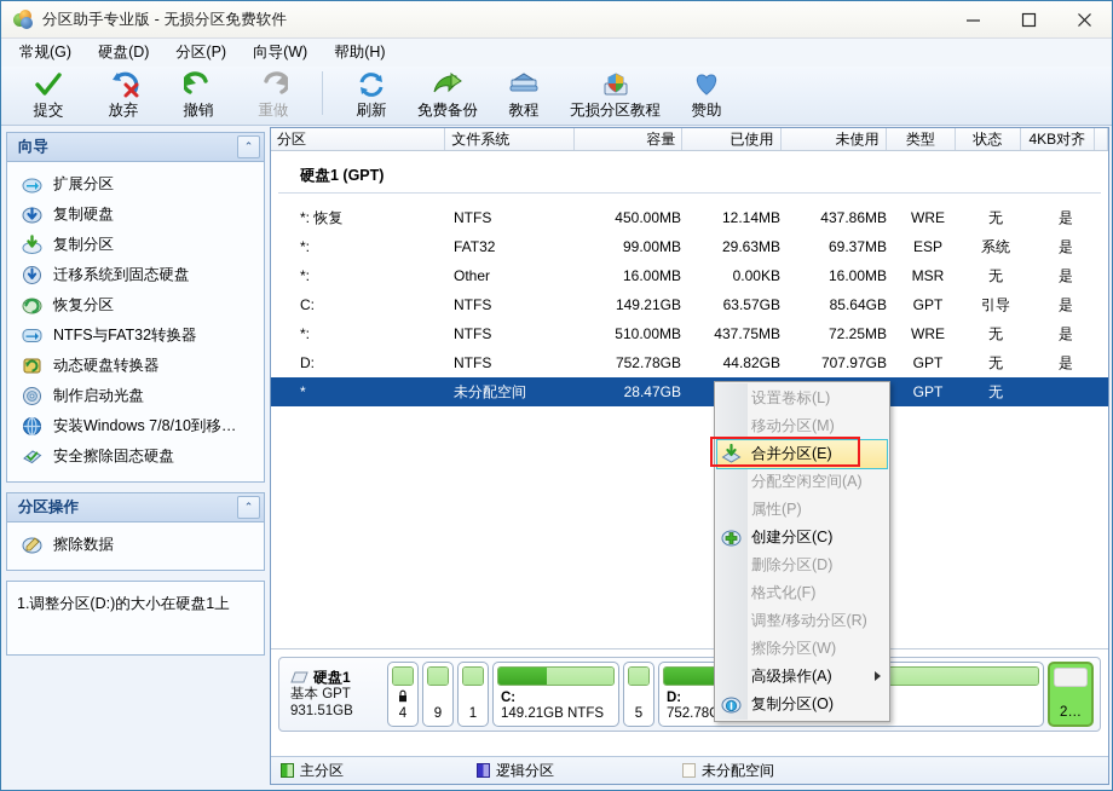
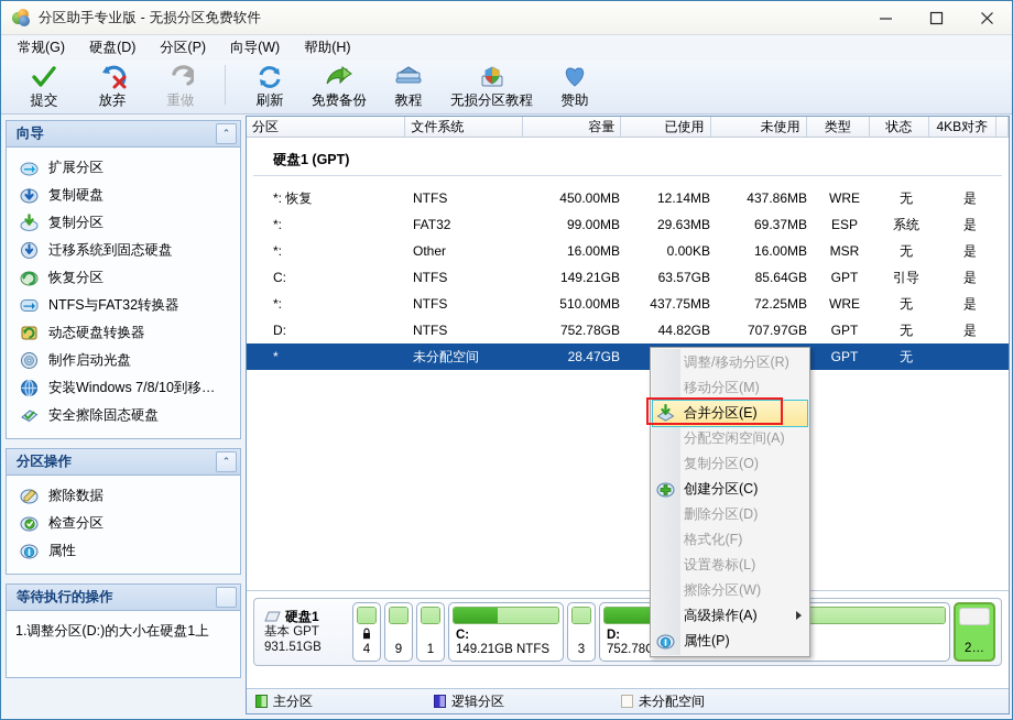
  分区助手专业版 - 无损分区免费软件
  常规(G)
  硬盘(D)
  分区(P)
  向导(W)
  帮助(H)
  提交
  放弃
- 撤销
  重做
  刷新
  免费备份
  教程
  无损分区教程
  赞助
  向导
  ⌃
  扩展分区
  复制硬盘
  复制分区
  迁移系统到固态硬盘
  恢复分区
  NTFS与FAT32转换器
  动态硬盘转换器
  制作启动光盘
  安装Windows 7/8/10到移…
  安全擦除固态硬盘
  分区操作
  ⌃
  擦除数据
+ 检查分区
+ 属性
+ 等待执行的操作
  1.调整分区(D:)的大小在硬盘1上
  分区
  文件系统
  容量
  已使用
  未使用
  类型
  状态
  4KB对齐
  硬盘1 (GPT)
  *: 恢复
  NTFS
  450.00MB
  12.14MB
  437.86MB
  WRE
  无
  是
  *:
  FAT32
  99.00MB
  29.63MB
  69.37MB
  ESP
  系统
  是
  *:
  Other
  16.00MB
  0.00KB
  16.00MB
  MSR
  无
  是
  C:
  NTFS
  149.21GB
  63.57GB
  85.64GB
  GPT
  引导
  是
  *:
  NTFS
  510.00MB
  437.75MB
  72.25MB
  WRE
  无
  是
  D:
  NTFS
  752.78GB
  44.82GB
  707.97GB
  GPT
  无
  是
  *
  未分配空间
  28.47GB
  GPT
  无
  硬盘1
  基本 GPT
  931.51GB
  4
  9
  1
  C:
  149.21GB NTFS
- 5
+ 3
  D:
  2…
  主分区
  逻辑分区
  未分配空间
- 设置卷标(L)
+ 调整/移动分区(R)
  移动分区(M)
  合并分区(E)
  分配空闲空间(A)
- 属性(P)
+ 复制分区(O)
  创建分区(C)
  删除分区(D)
  格式化(F)
- 调整/移动分区(R)
+ 设置卷标(L)
  擦除分区(W)
  高级操作(A)
- 复制分区(O)
+ 属性(P)
